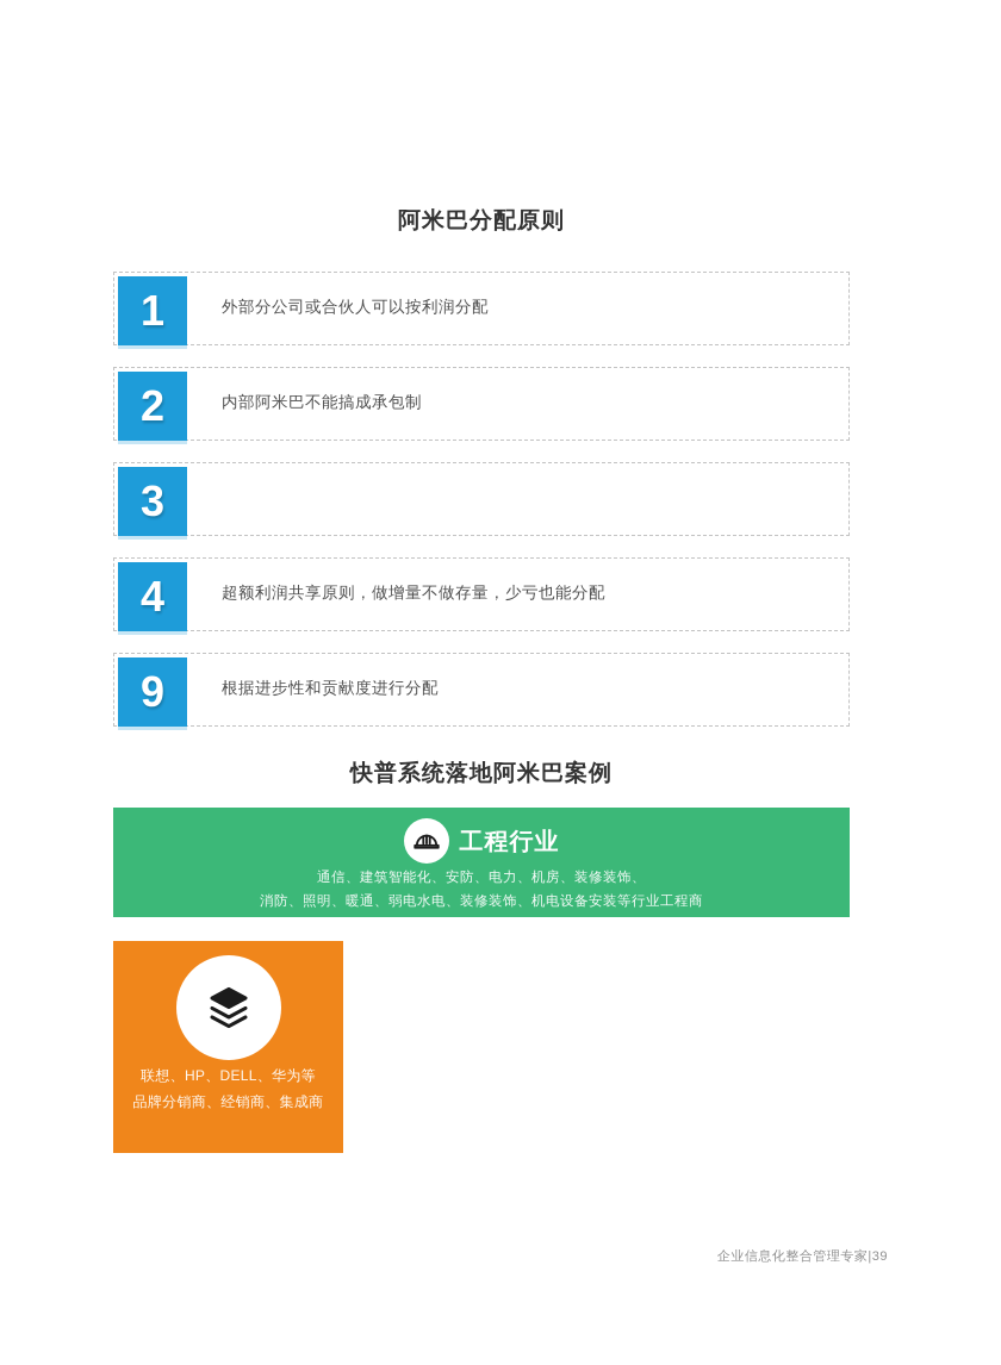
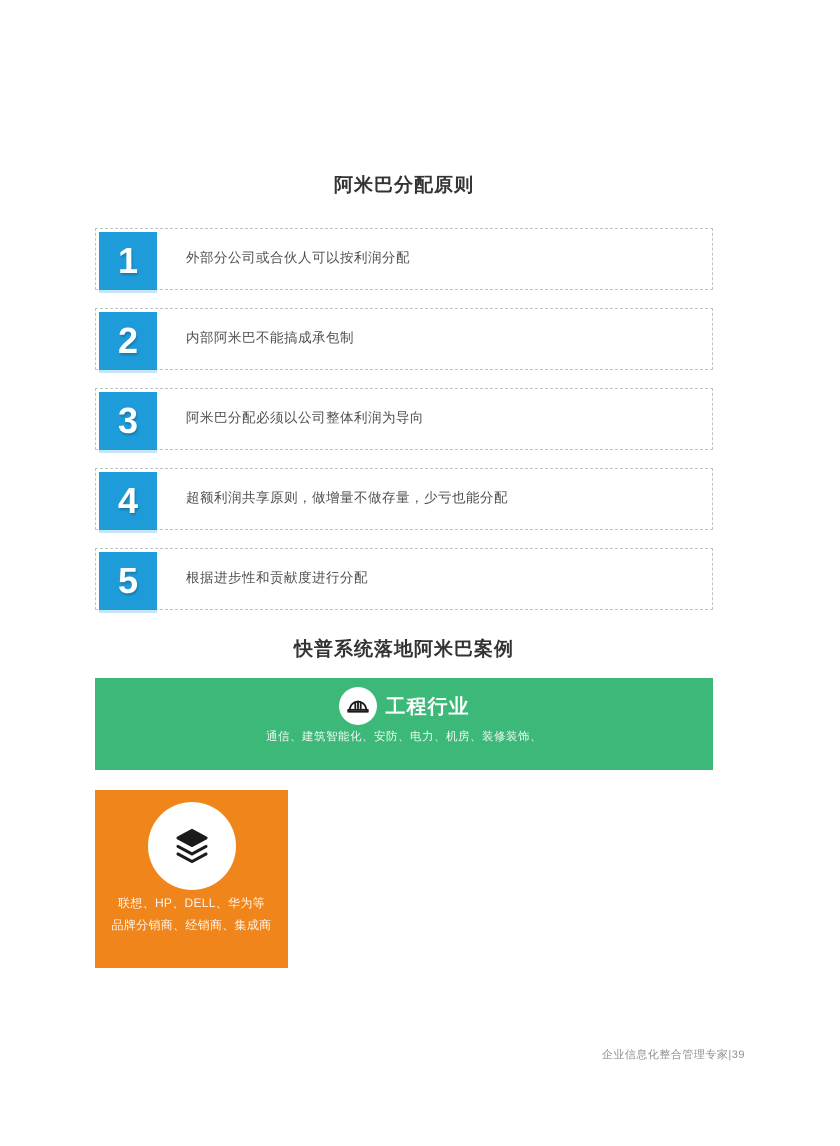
  阿米巴分配原则
  1
  外部分公司或合伙人可以按利润分配
  2
  内部阿米巴不能搞成承包制
  3
+ 阿米巴分配必须以公司整体利润为导向
  4
  超额利润共享原则，做增量不做存量，少亏也能分配
- 9
+ 5
  根据进步性和贡献度进行分配
  快普系统落地阿米巴案例
  工程行业
  通信、建筑智能化、安防、电力、机房、装修装饰、
- 消防、照明、暖通、弱电水电、装修装饰、机电设备安装等行业工程商
  联想、HP、DELL、华为等
  品牌分销商、经销商、集成商
  企业信息化整合管理专家|39
